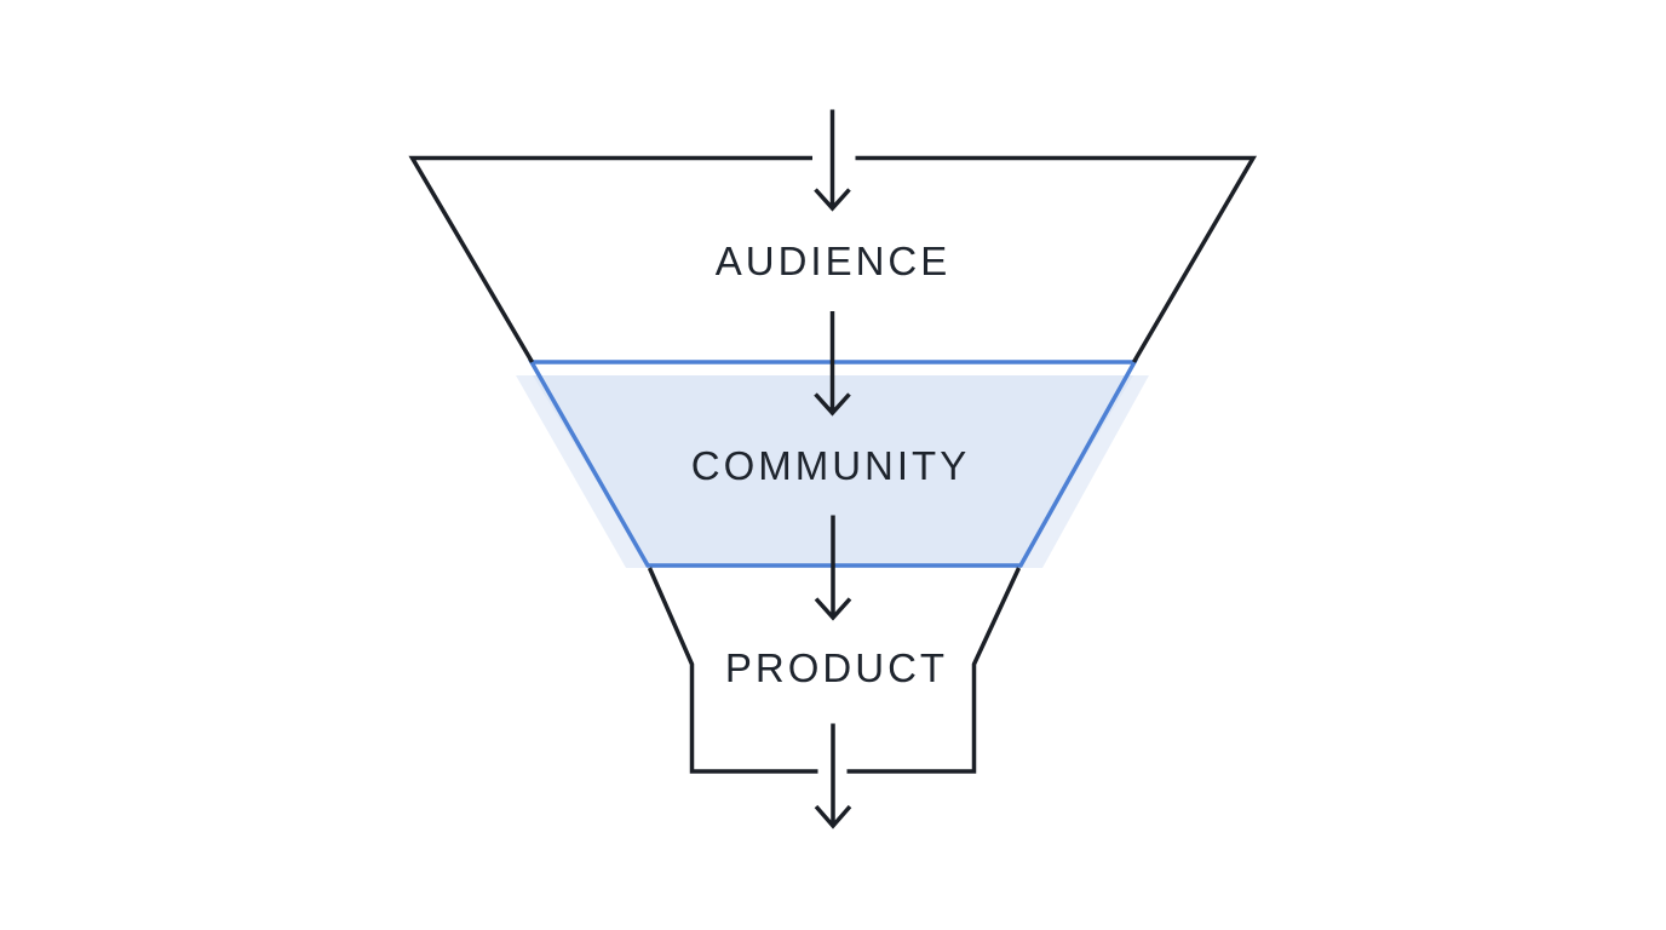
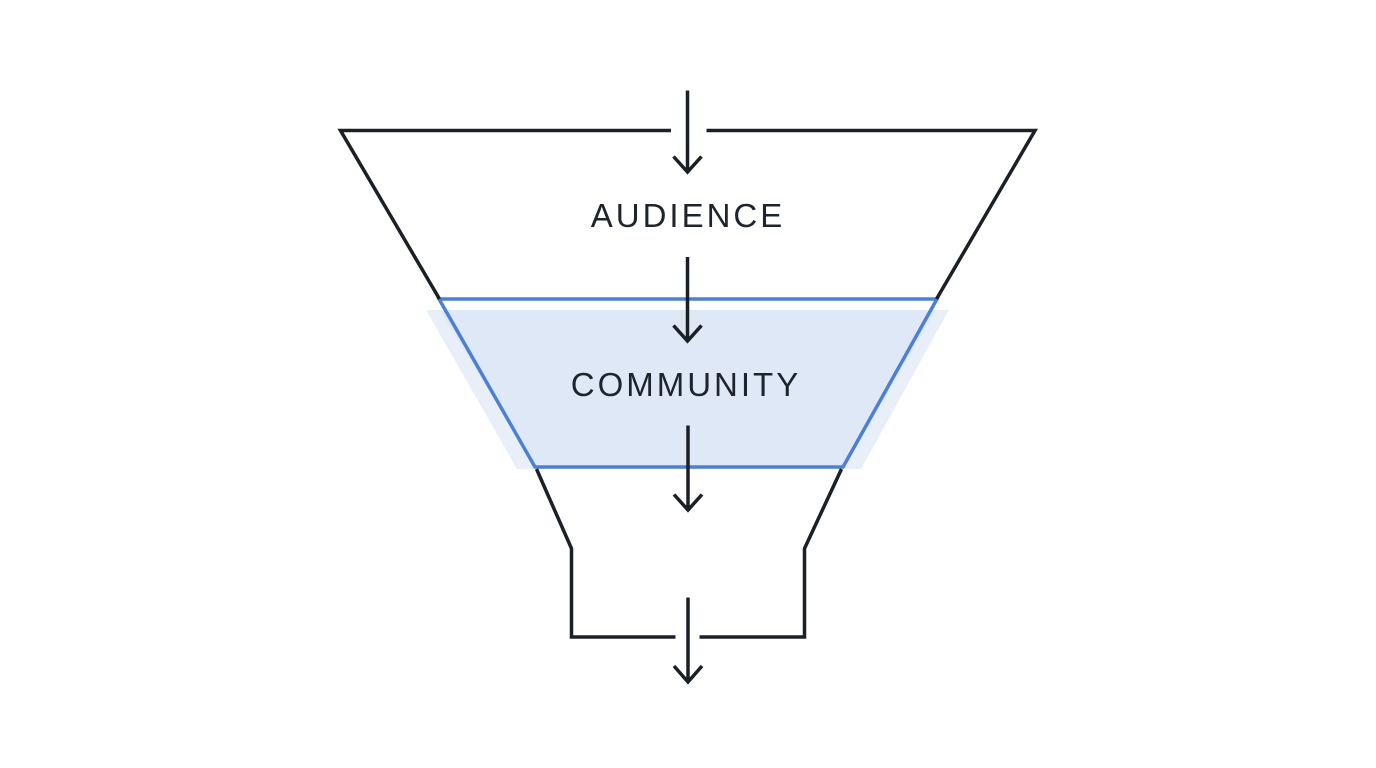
  AUDIENCE
  COMMUNITY
- PRODUCT
